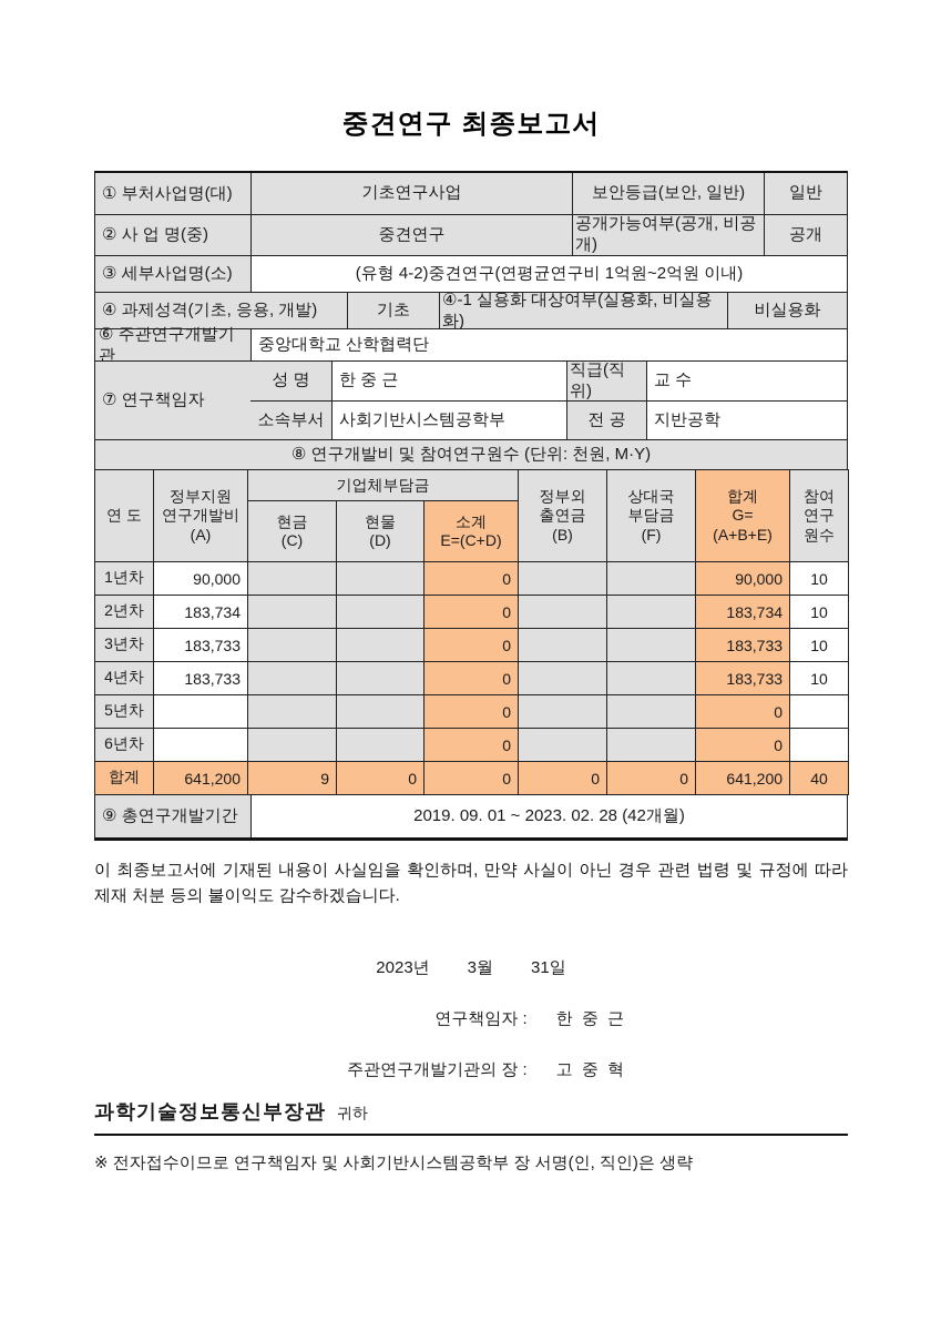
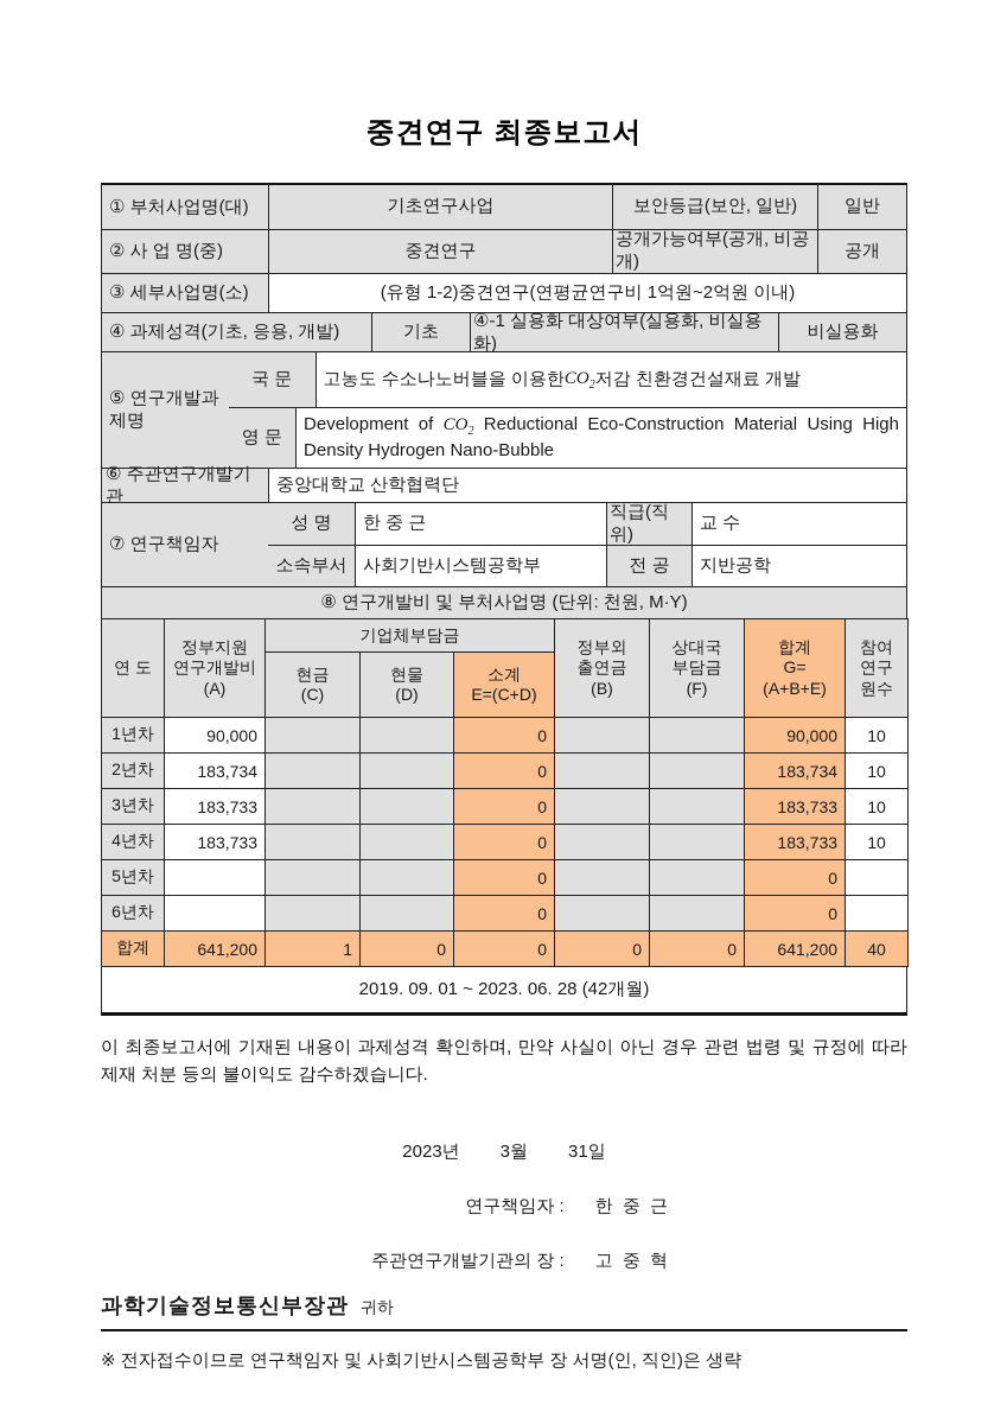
  중견연구 최종보고서
  ① 부처사업명(대)
  기초연구사업
  보안등급(보안, 일반)
  일반
  ② 사 업 명(중)
  중견연구
  공개가능여부(공개, 비공개)
  공개
  ③ 세부사업명(소)
- (유형 4-2)중견연구(연평균연구비 1억원~2억원 이내)
+ (유형 1-2)중견연구(연평균연구비 1억원~2억원 이내)
  ④ 과제성격(기초, 응용, 개발)
  기초
  ④-1 실용화 대상여부(실용화, 비실용화)
  비실용화
+ ⑤ 연구개발과제명
+ 국 문
+ 고농도 수소나노버블을 이용한
+ CO2
+ 저감 친환경건설재료 개발
+ 영 문
+ Development of CO2 Reductional Eco-Construction Material Using High Density Hydrogen Nano-Bubble
  ⑥ 주관연구개발기관
  중앙대학교 산학협력단
  ⑦ 연구책임자
  성 명
  한 중 근
  직급(직위)
  교 수
  소속부서
  사회기반시스템공학부
  전 공
  지반공학
- ⑧ 연구개발비 및 참여연구원수 (단위: 천원, M·Y)
+ ⑧ 연구개발비 및 부처사업명 (단위: 천원, M·Y)
  연 도	정부지원 연구개발비 (A)	기업체부담금	정부외 출연금 (B)	상대국 부담금 (F)	합계 G=(A+B+E)	참여 연구원수
  현금 (C)	현물 (D)	소계 E=(C+D)
  1년차	90,000			0			90,000	10
  2년차	183,734			0			183,734	10
  3년차	183,733			0			183,733	10
  4년차	183,733			0			183,733	10
  5년차				0			0
  6년차				0			0
- 합계	641,200	9	0	0	0	0	641,200	40
+ 합계	641,200	1	0	0	0	0	641,200	40
- ⑨ 총연구개발기간
- 2019. 09. 01 ~ 2023. 02. 28 (42개월)
+ 2019. 09. 01 ~ 2023. 06. 28 (42개월)
- 이 최종보고서에 기재된 내용이 사실임을 확인하며, 만약 사실이 아닌 경우 관련 법령 및 규정에 따라 제재 처분 등의 불이익도 감수하겠습니다.
+ 이 최종보고서에 기재된 내용이 과제성격 확인하며, 만약 사실이 아닌 경우 관련 법령 및 규정에 따라 제재 처분 등의 불이익도 감수하겠습니다.
  2023년
  3월
  31일
  연구책임자 :
  한 중 근
  주관연구개발기관의 장 :
  고 중 혁
  과학기술정보통신부장관
  귀하
  ※ 전자접수이므로 연구책임자 및 사회기반시스템공학부 장 서명(인, 직인)은 생략
